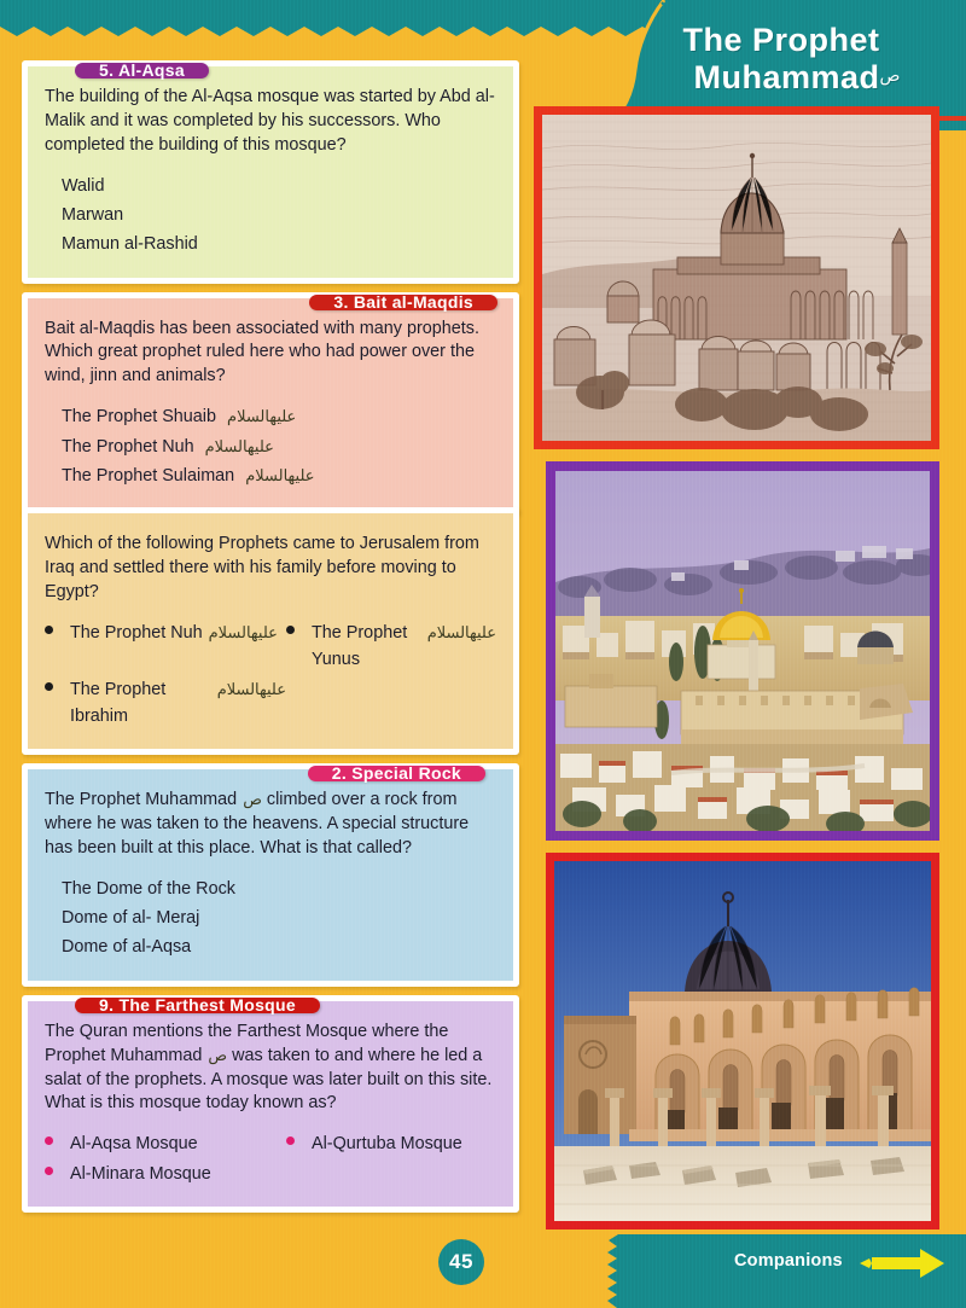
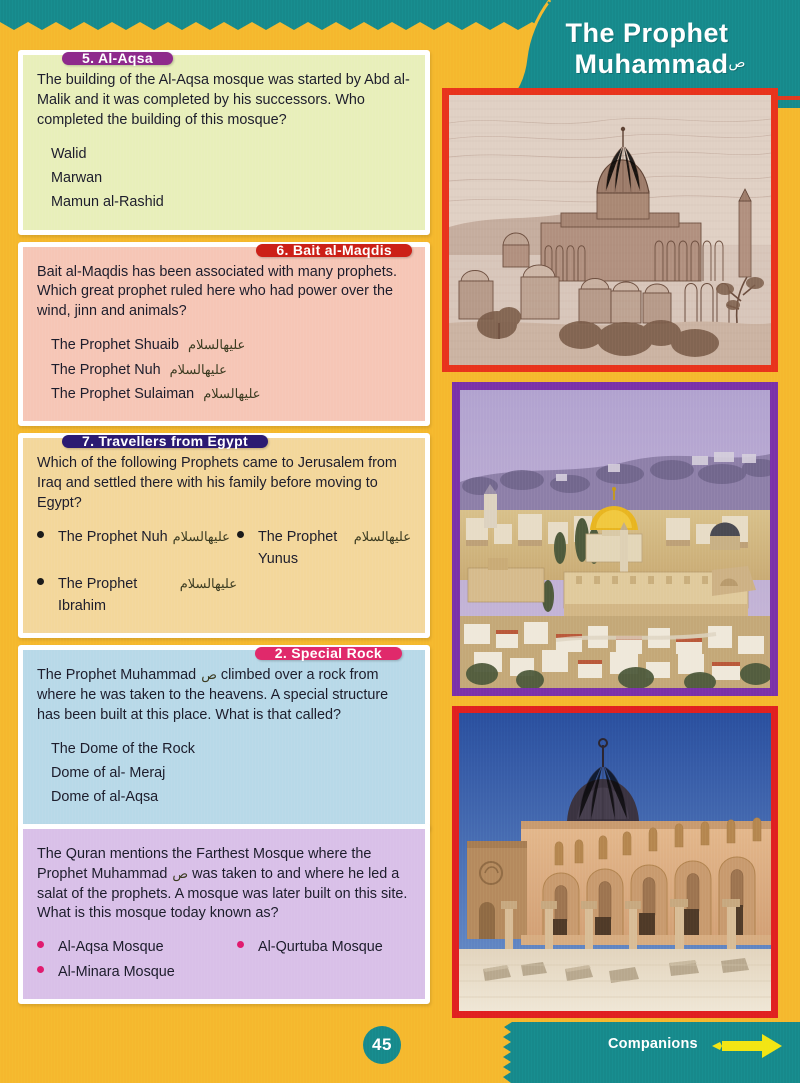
  5. Al-Aqsa
- 3. Bait al-Maqdis
+ 6. Bait al-Maqdis
+ 7. Travellers from Egypt
  2. Special Rock
- 9. The Farthest Mosque
